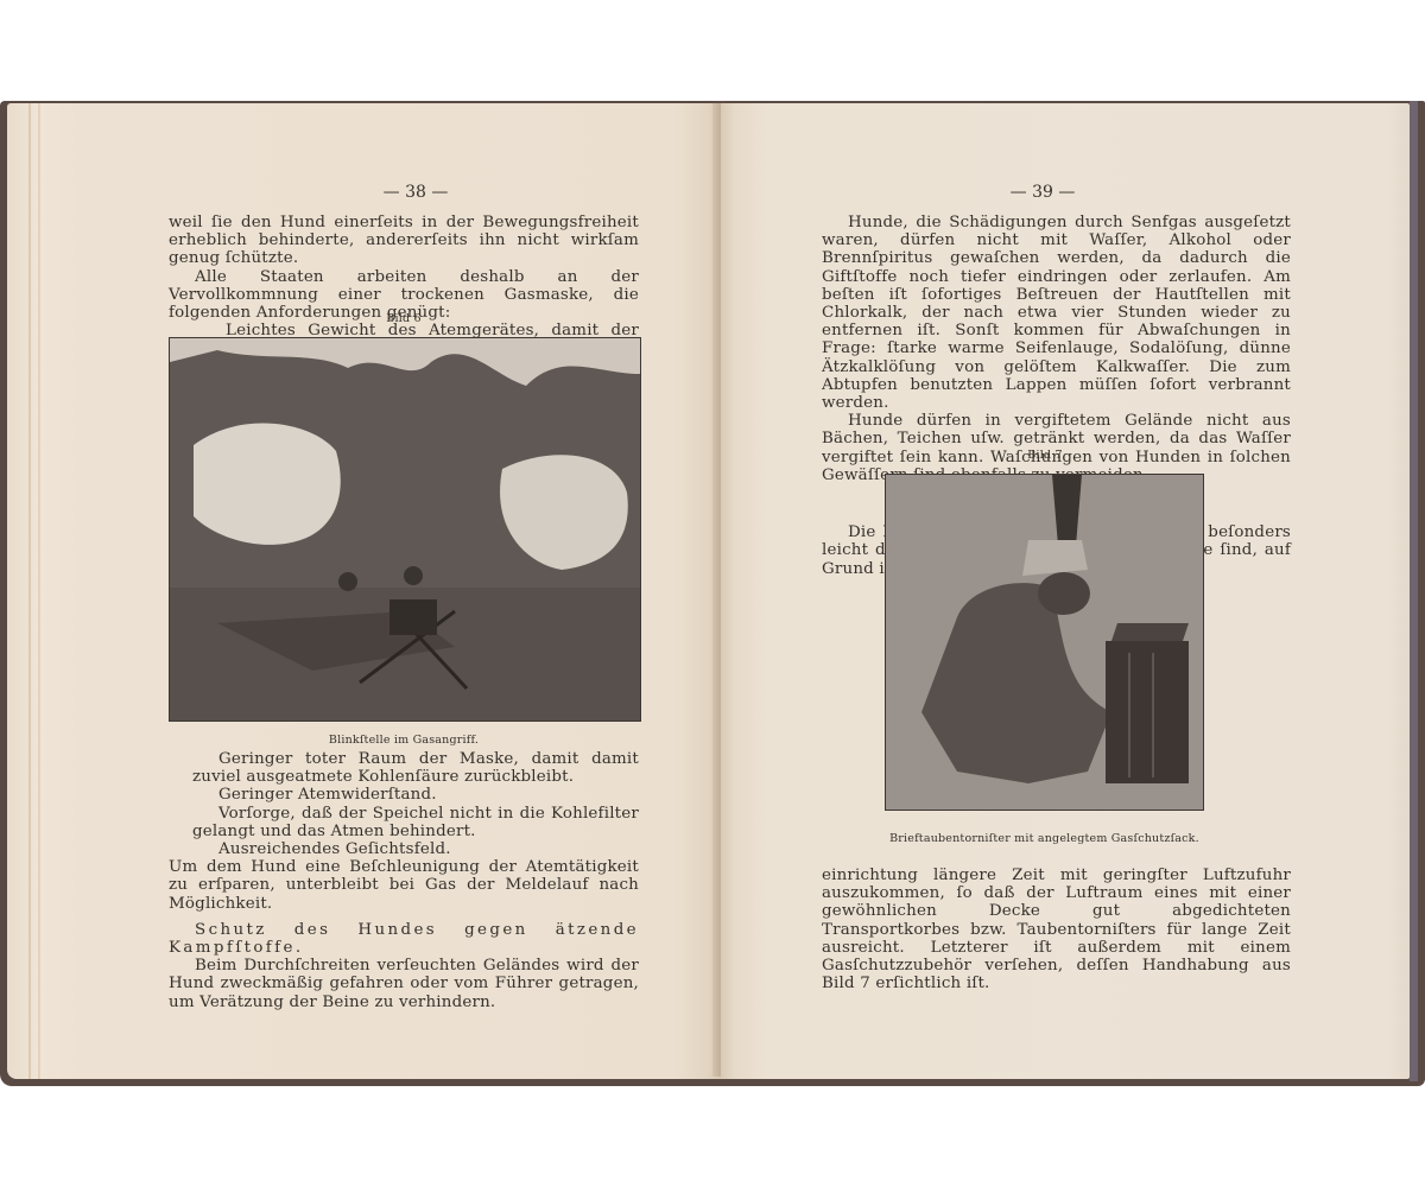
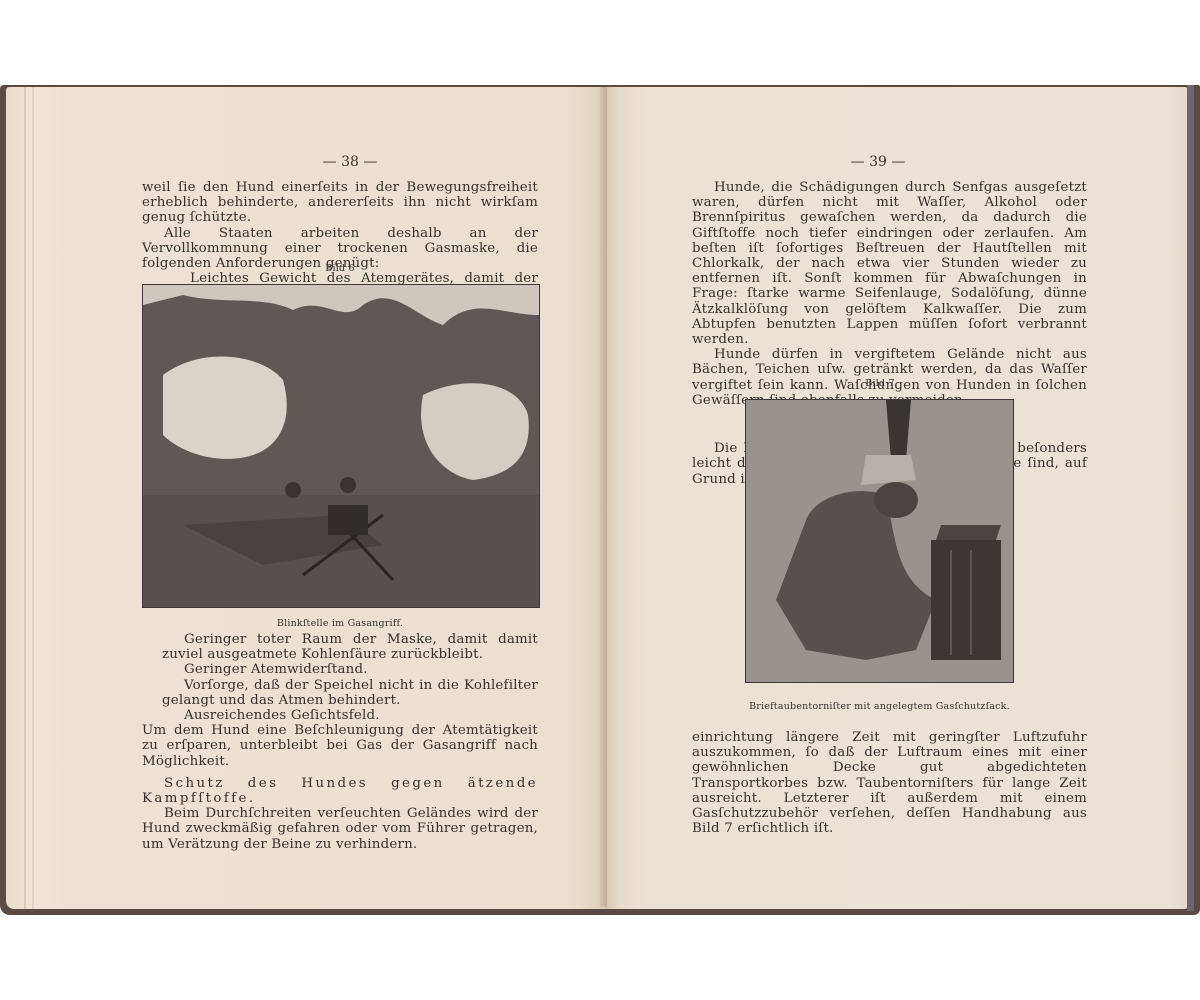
  — 38 —
  weil ſie den Hund einerſeits in der Bewegungsfreiheit erheblich behinderte, andererſeits ihn nicht wirkſam genug ſchützte.
  Alle Staaten arbeiten deshalb an der Vervollkommnung einer trockenen Gasmaske, die folgenden Anforderungen genügt:
  Bild 6
  Blinkſtelle im Gasangriff.
  Geringer toter Raum der Maske, damit damit zuviel ausgeatmete Kohlenſäure zurückbleibt.
  Geringer Atemwiderſtand.
  Vorſorge, daß der Speichel nicht in die Kohlefilter gelangt und das Atmen behindert.
  Ausreichendes Geſichtsfeld.
- Um dem Hund eine Beſchleunigung der Atemtätigkeit zu erſparen, unterbleibt bei Gas der Meldelauf nach Möglichkeit.
+ Um dem Hund eine Beſchleunigung der Atemtätigkeit zu erſparen, unterbleibt bei Gas der Gasangriff nach Möglichkeit.
  Schutz des Hundes gegen ätzende Kampfſtoffe.
  Beim Durchſchreiten verſeuchten Geländes wird der Hund zweckmäßig gefahren oder vom Führer getragen, um Verätzung der Beine zu verhindern.
  — 39 —
  Hunde, die Schädigungen durch Senfgas ausgeſetzt waren, dürfen nicht mit Waſſer, Alkohol oder Brennſpiritus gewaſchen werden, da dadurch die Giftſtoffe noch tiefer eindringen oder zerlaufen. Am beſten iſt ſofortiges Beſtreuen der Hautſtellen mit Chlorkalk, der nach etwa vier Stunden wieder zu entfernen iſt. Sonſt kommen für Abwaſchungen in Frage: ſtarke warme Seifenlauge, Sodalöſung, dünne Ätzkalklöſung von gelöſtem Kalkwaſſer. Die zum Abtupfen benutzten Lappen müſſen ſofort verbrannt werden.
  Hunde dürfen in vergiftetem Gelände nicht aus Bächen, Teichen uſw. getränkt werden, da das Waſſer vergiftet ſein kann. Waſchungen von Hunden in ſolchen Gewäſſ
  Bild 7
  Brieftaubentorniſter mit angelegtem Gasſchutzſack.
  einrichtung längere Zeit mit geringſter Luftzufuhr auszukommen, ſo daß der Luftraum eines mit einer gewöhnlichen Decke gut abgedichteten Transportkorbes bzw. Taubentorniſters für lange Zeit ausreicht. Letzterer iſt außerdem mit einem Gasſchutzzubehör verſehen, deſſen Handhabung aus Bild 7 erſichtlich iſt.
